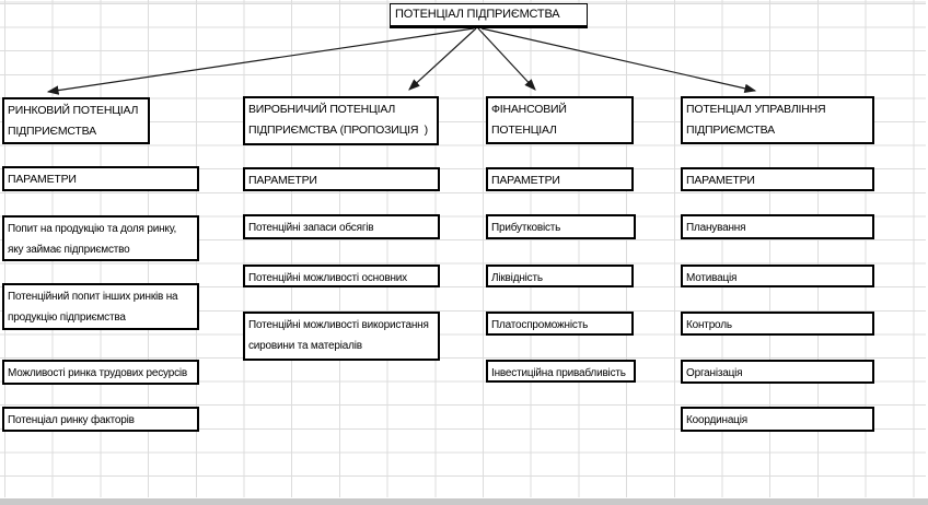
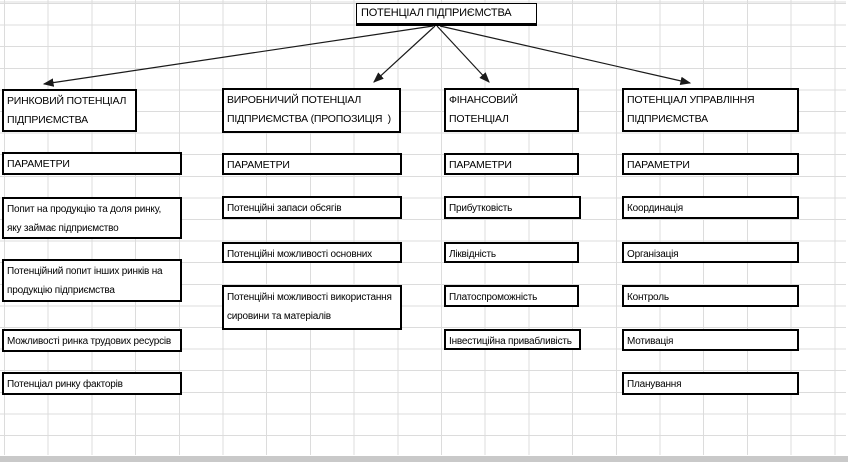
  ПОТЕНЦІАЛ ПІДПРИЄМСТВА
  РИНКОВИЙ ПОТЕНЦІАЛ
  ПАРАМЕТРИ
  Попит на продукцію та доля ринку,
  яку займає підприємство
  Потенційний попит інших ринків на
  продукцію підприємства
  Можливості ринка трудових ресурсів
  ВИРОБНИЧИЙ ПОТЕНЦІАЛ
  ПІДПРИЄМСТВА (ПРОПОЗИЦІЯ )
  ПАРАМЕТРИ
  Потенційні можливості основних
  Потенційні можливості використання
  сировини та матеріалів
  ФІНАНСОВИЙ ПОТЕНЦІАЛ
  ПАРАМЕТРИ
  Прибутковість
  Ліквідність
  Платоспроможність
  Інвестиційна привабливість
  ПОТЕНЦІАЛ УПРАВЛІННЯ
  ПІДПРИЄМСТВА
  ПАРАМЕТРИ
- Планування
+ Координація
- Мотивація
+ Організація
  Контроль
- Організація
+ Мотивація
- Координація
+ Планування
